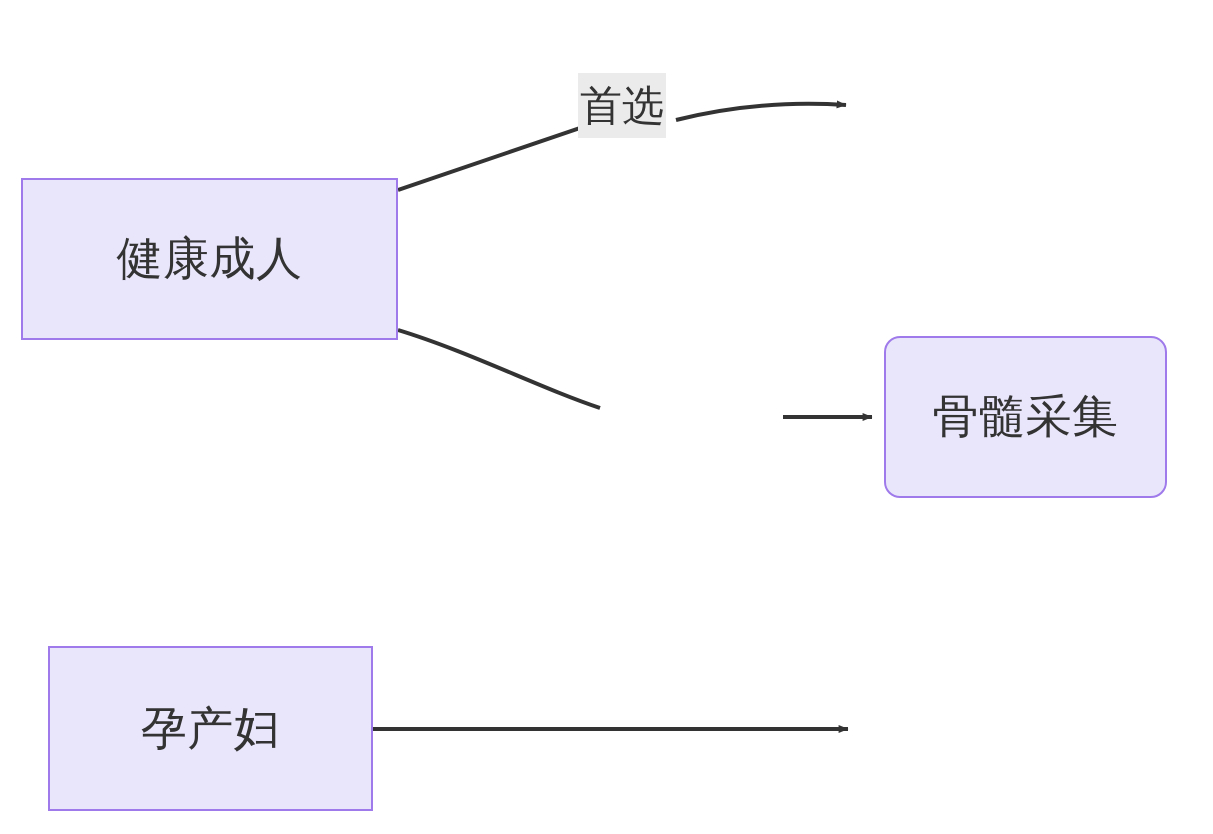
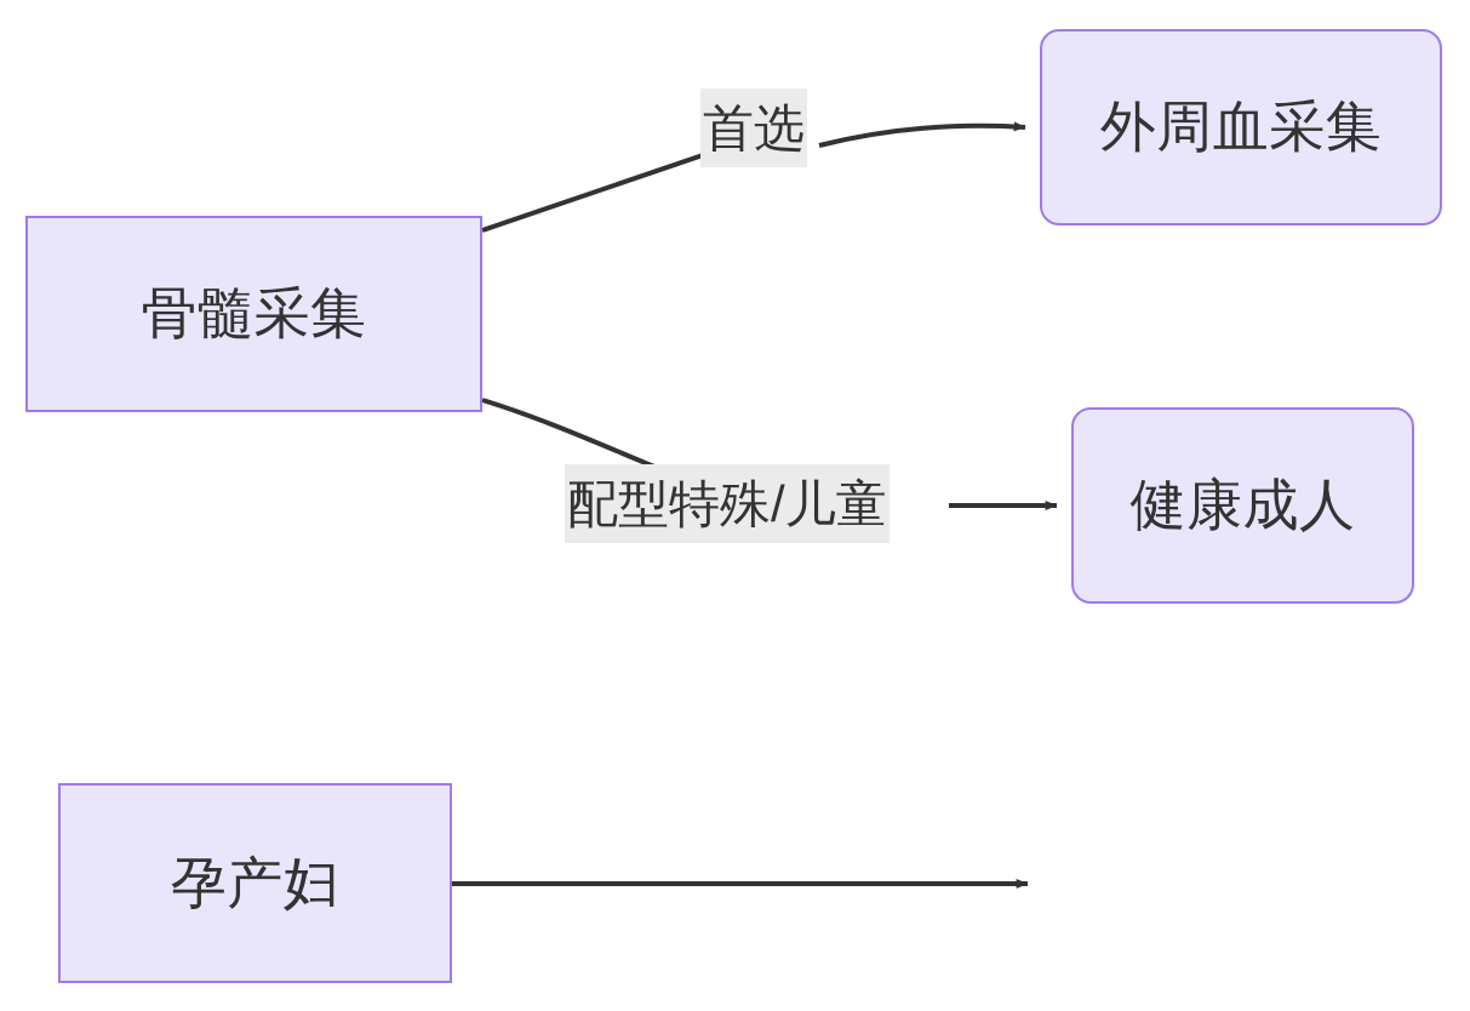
- 健康成人
+ 骨髓采集
+ 外周血采集
- 骨髓采集
+ 健康成人
  孕产妇
  首选
+ 配型特殊/儿童
